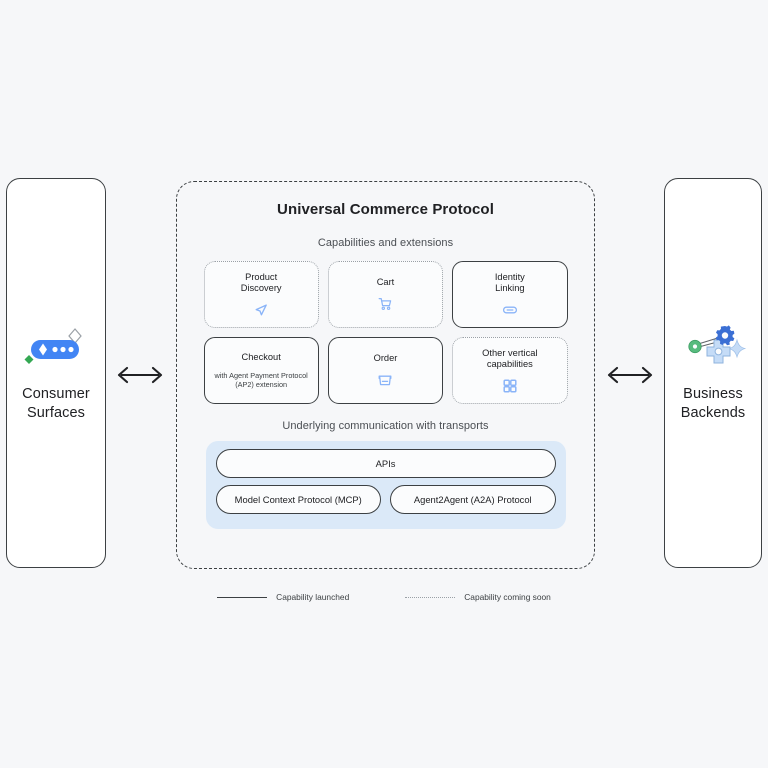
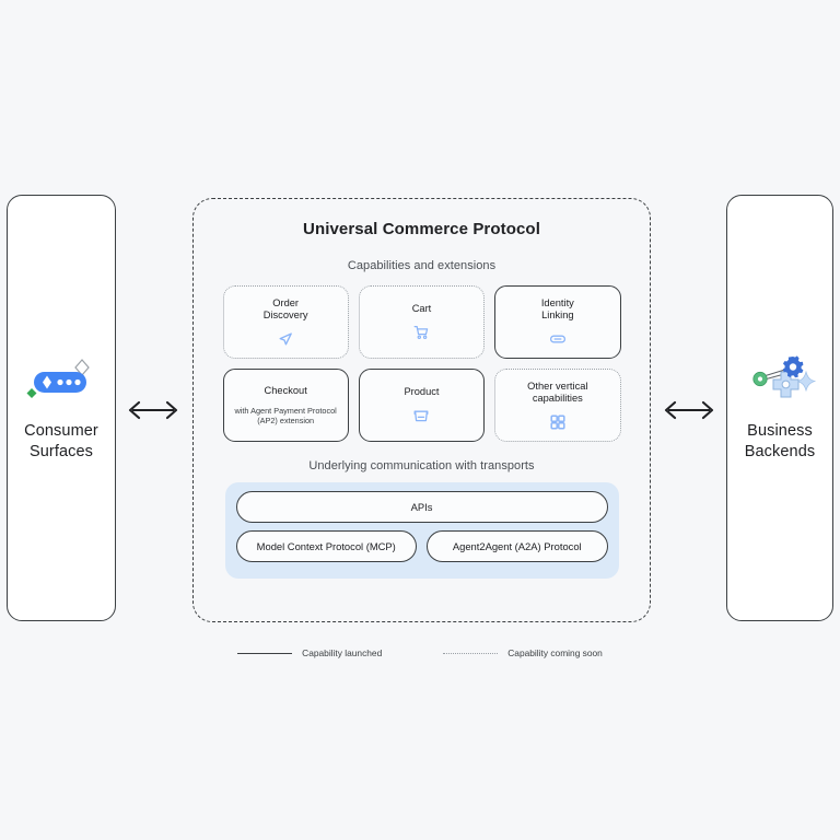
  Consumer
  Surfaces
  Universal Commerce Protocol
  Capabilities and extensions
- Product
+ Order
  Discovery
  Cart
  Identity
  Linking
  Checkout
  with Agent Payment Protocol (AP2) extension
- Order
+ Product
  Other vertical
  capabilities
  Underlying communication with transports
  APIs
  Model Context Protocol (MCP)
  Agent2Agent (A2A) Protocol
  Business
  Backends
  Capability launched
  Capability coming soon
